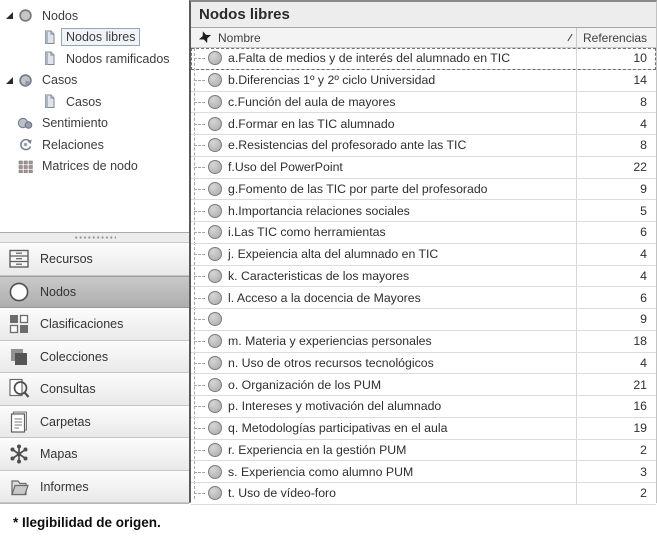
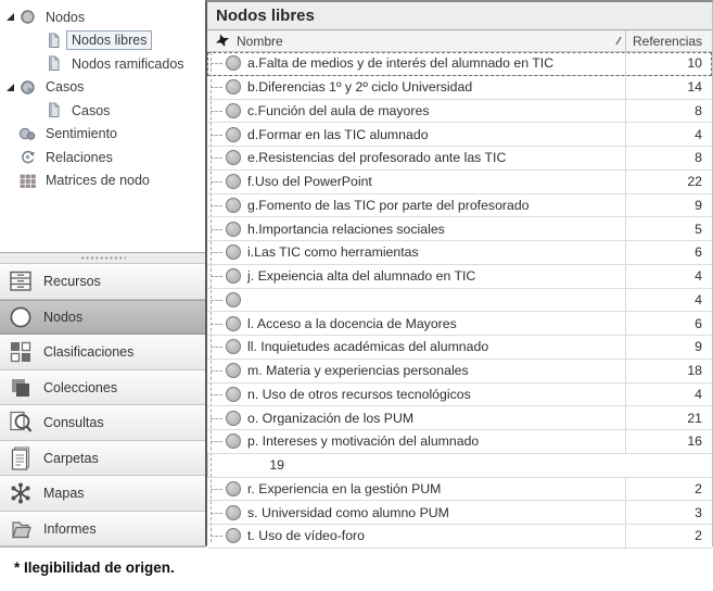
  Nodos
  Nodos libres
  Nodos ramificados
  Casos
  Casos
  Sentimiento
  Relaciones
  Matrices de nodo
  Recursos
  Nodos
  Clasificaciones
  Colecciones
  Consultas
  Carpetas
  Mapas
  Informes
  Nodos libres
  Nombre
  Referencias
  a.Falta de medios y de interés del alumnado en TIC
  10
  b.Diferencias 1º y 2º ciclo Universidad
  14
  c.Función del aula de mayores
  8
  d.Formar en las TIC alumnado
  4
  e.Resistencias del profesorado ante las TIC
  8
  f.Uso del PowerPoint
  22
  g.Fomento de las TIC por parte del profesorado
  9
  h.Importancia relaciones sociales
  5
  i.Las TIC como herramientas
  6
  j. Expeiencia alta del alumnado en TIC
  4
- k. Caracteristicas de los mayores
  4
  l. Acceso a la docencia de Mayores
  6
+ ll. Inquietudes académicas del alumnado
  9
  m. Materia y experiencias personales
  18
  n. Uso de otros recursos tecnológicos
  4
  o. Organización de los PUM
  21
  p. Intereses y motivación del alumnado
  16
- q. Metodologías participativas en el aula
  19
  r. Experiencia en la gestión PUM
  2
- s. Experiencia como alumno PUM
+ s. Universidad como alumno PUM
  3
  t. Uso de vídeo-foro
  2
  * Ilegibilidad de origen.
